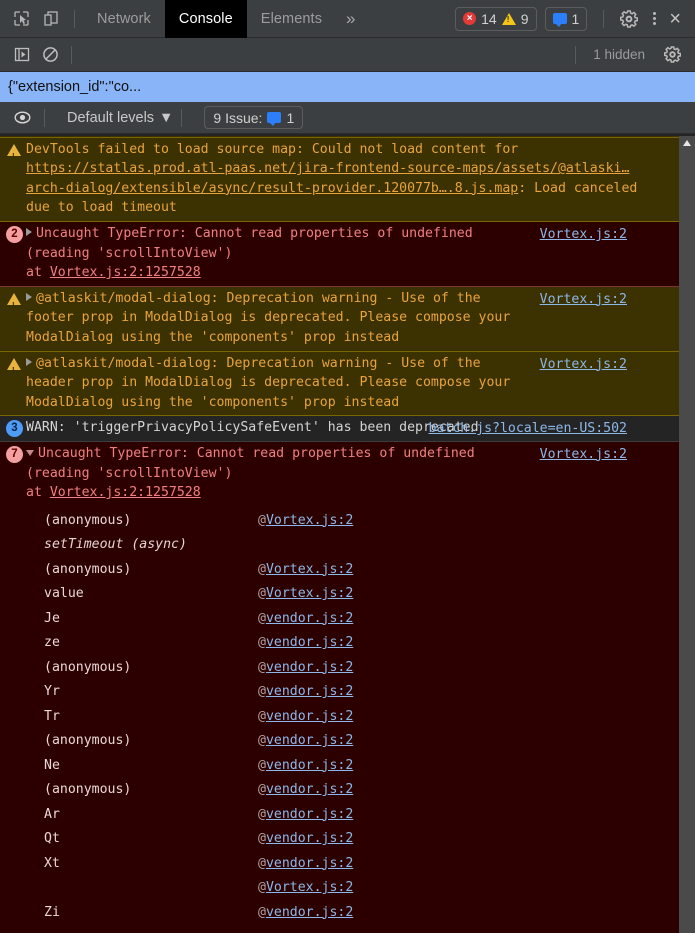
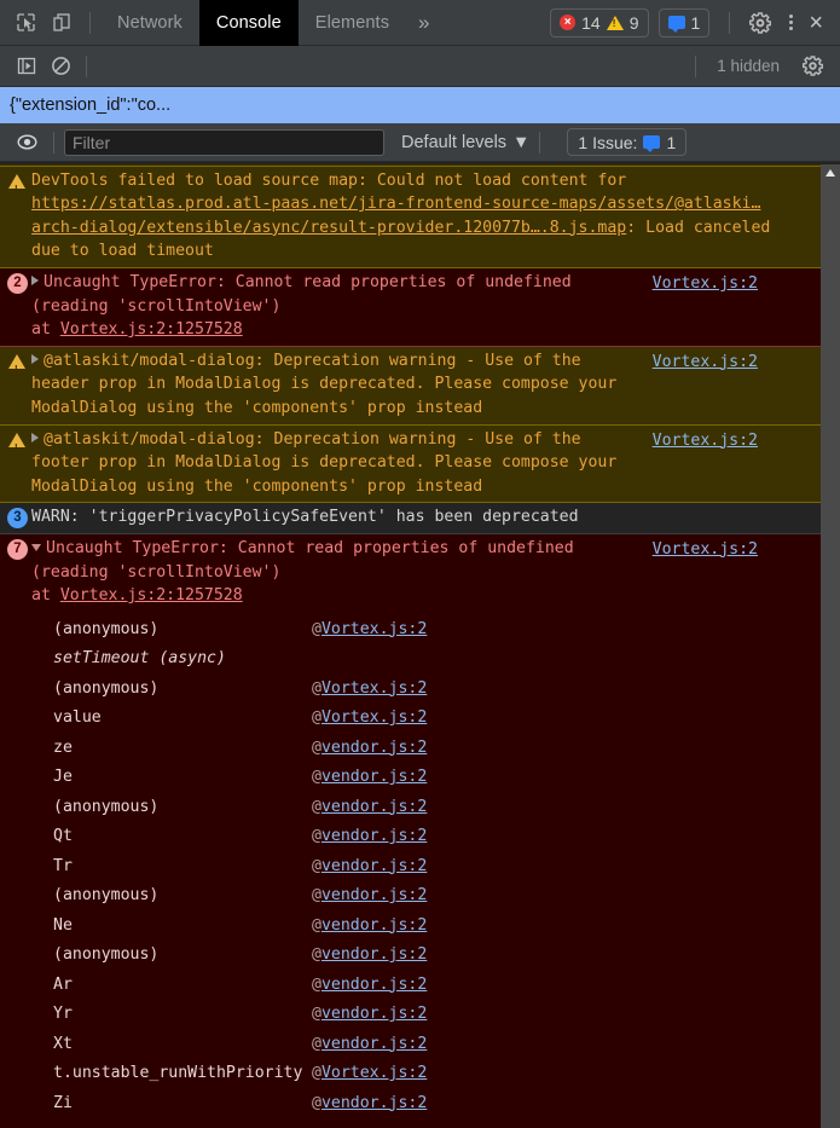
  Network
  Console
  Elements
  »
  ×
  14
  9
  1
  ×
  1 hidden
  {"extension_id":"co...
+ Filter
  Default levels
  ▼
- 9 Issue:
+ 1 Issue:
  1
  DevTools failed to load source map: Could not load content for https://statlas.prod.atl-paas.net/jira-frontend-source-maps/assets/@atlaski…arch-dialog/extensible/async/result-provider.120077b….8.js.map: Load canceled due to load timeout
  2
  Uncaught TypeError: Cannot read properties of undefined (reading 'scrollIntoView')
  at Vortex.js:2:1257528
  Vortex.js:2
- @atlaskit/modal-dialog: Deprecation warning - Use of the footer prop in ModalDialog is deprecated. Please compose your ModalDialog using the 'components' prop instead
+ @atlaskit/modal-dialog: Deprecation warning - Use of the header prop in ModalDialog is deprecated. Please compose your ModalDialog using the 'components' prop instead
  Vortex.js:2
- @atlaskit/modal-dialog: Deprecation warning - Use of the header prop in ModalDialog is deprecated. Please compose your ModalDialog using the 'components' prop instead
+ @atlaskit/modal-dialog: Deprecation warning - Use of the footer prop in ModalDialog is deprecated. Please compose your ModalDialog using the 'components' prop instead
  Vortex.js:2
  3
  WARN: 'triggerPrivacyPolicySafeEvent' has been deprecated
- batch.js?locale=en-US:502
  7
  Uncaught TypeError: Cannot read properties of undefined (reading 'scrollIntoView')
  at Vortex.js:2:1257528
  Vortex.js:2
  (anonymous)
  @Vortex.js:2
  setTimeout (async)
  (anonymous)
  @Vortex.js:2
  value
  @Vortex.js:2
- Je
+ ze
  @vendor.js:2
- ze
+ Je
  @vendor.js:2
  (anonymous)
  @vendor.js:2
- Yr
+ Qt
  @vendor.js:2
  Tr
  @vendor.js:2
  (anonymous)
  @vendor.js:2
  Ne
  @vendor.js:2
  (anonymous)
  @vendor.js:2
  Ar
  @vendor.js:2
- Qt
+ Yr
  @vendor.js:2
  Xt
  @vendor.js:2
+ t.unstable_runWithPriority
  @Vortex.js:2
  Zi
  @vendor.js:2
